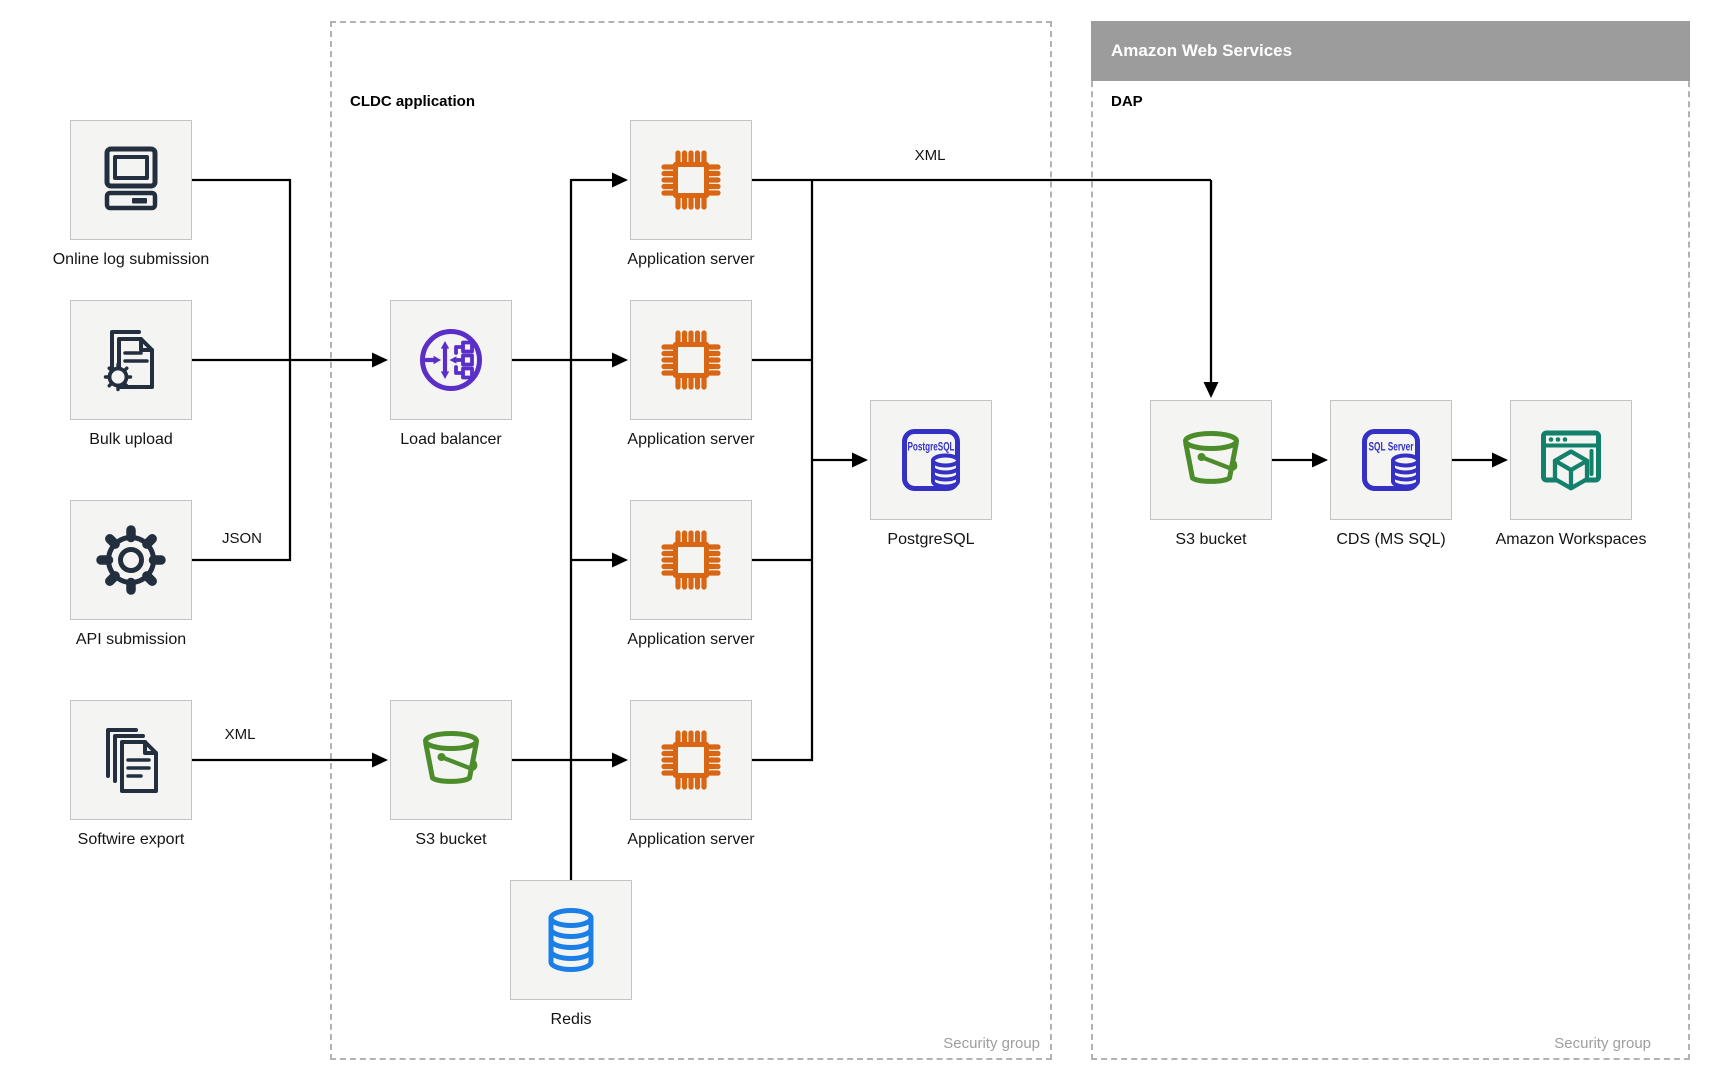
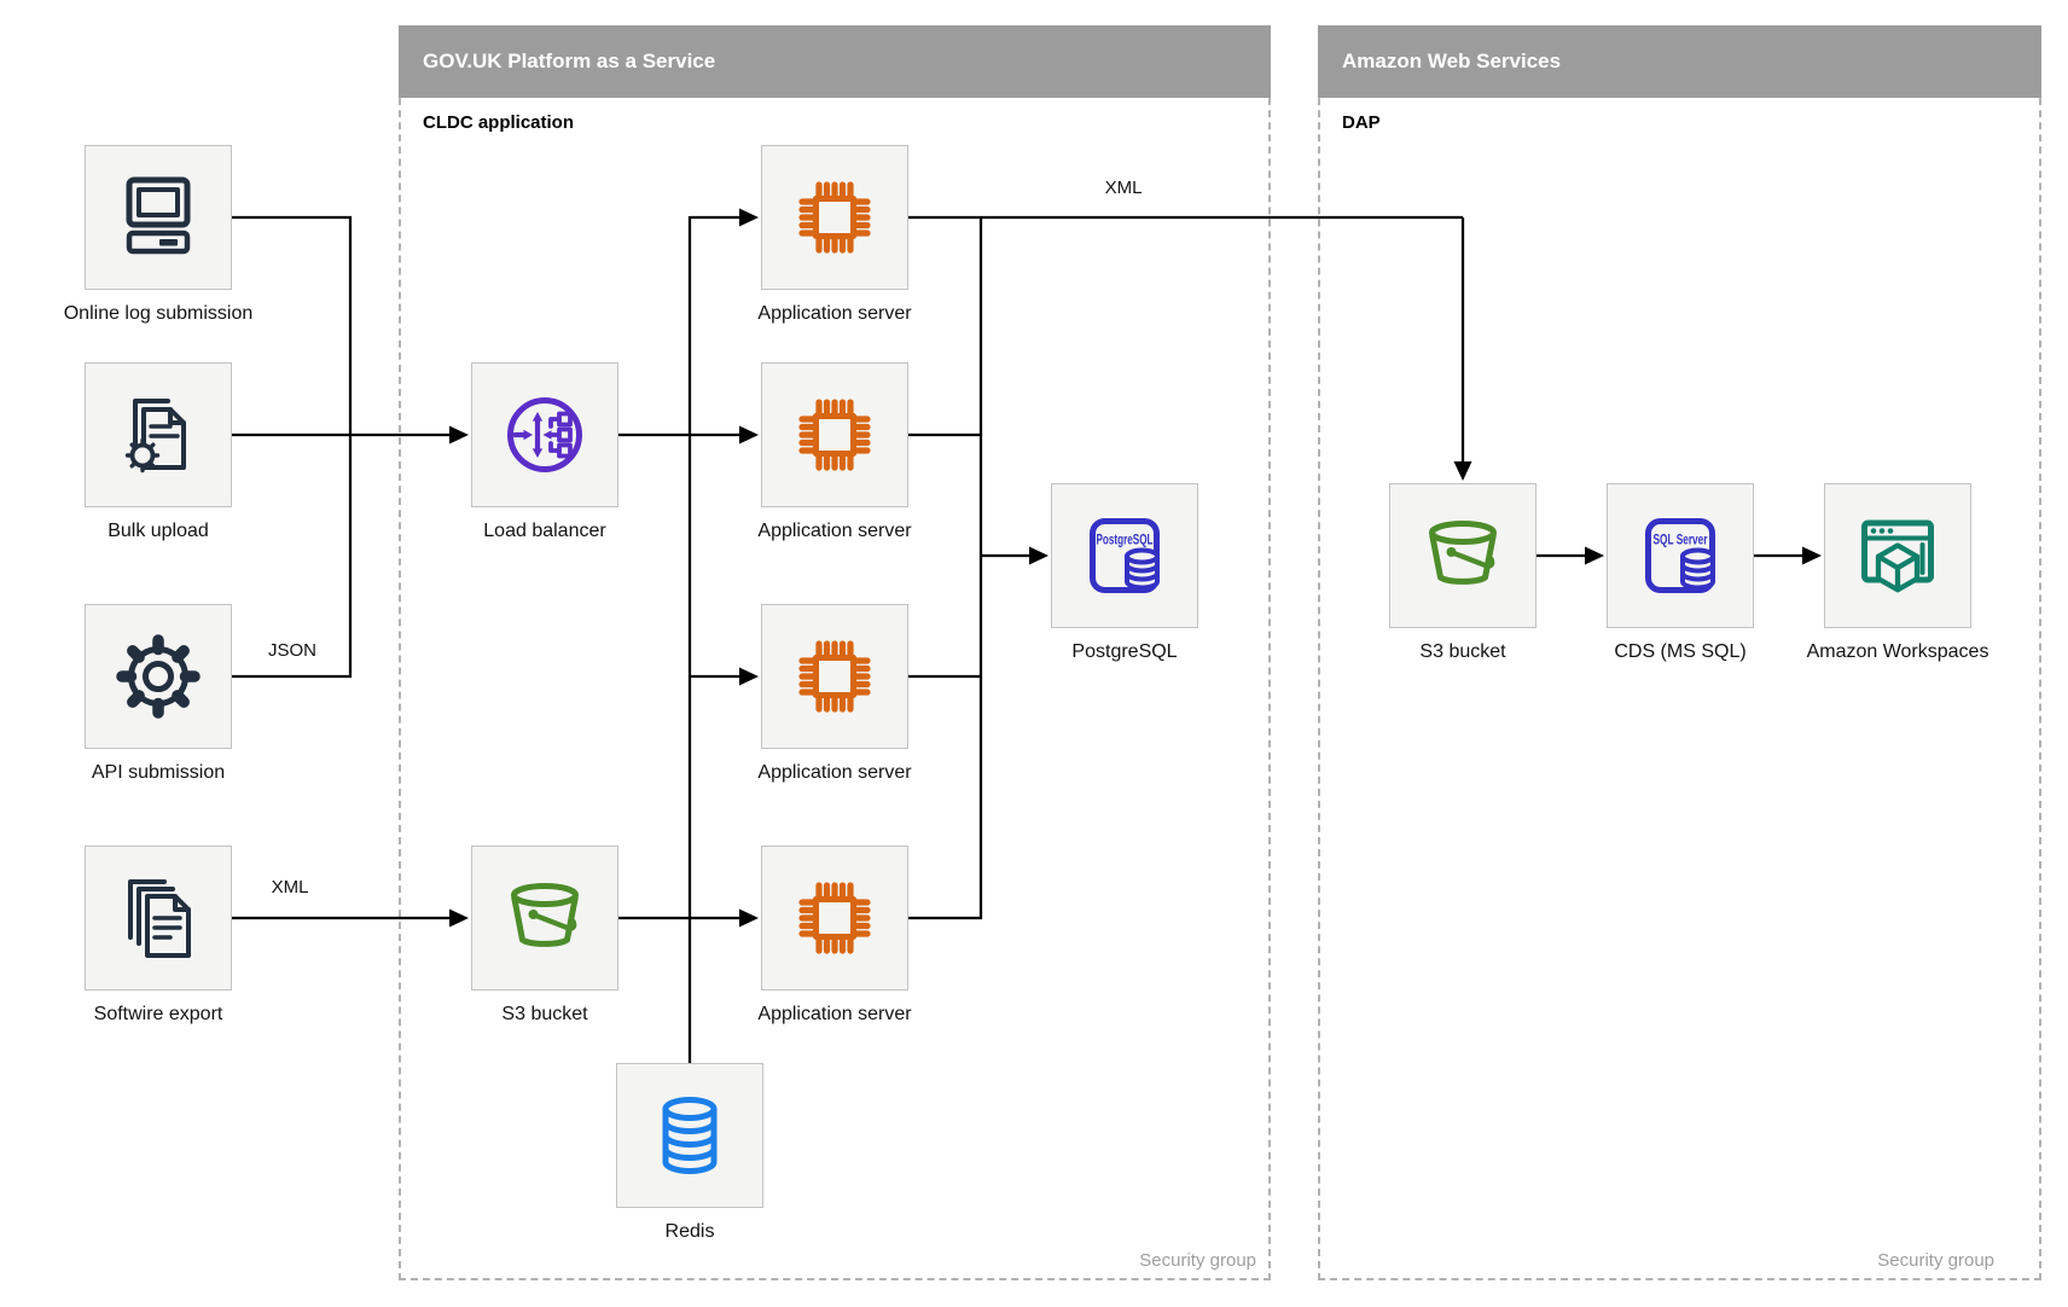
+ GOV.UK Platform as a Service
  CLDC application
  Security group
  Amazon Web Services
  DAP
  Security group
  JSON
  XML
  XML
  Online log submission
  Bulk upload
  API submission
  Softwire export
  Load balancer
  Application server
  Application server
  Application server
  Application server
  PostgreSQL
  PostgreSQL
  S3 bucket
  Redis
  S3 bucket
  SQL Server
  CDS (MS SQL)
  Amazon Workspaces
